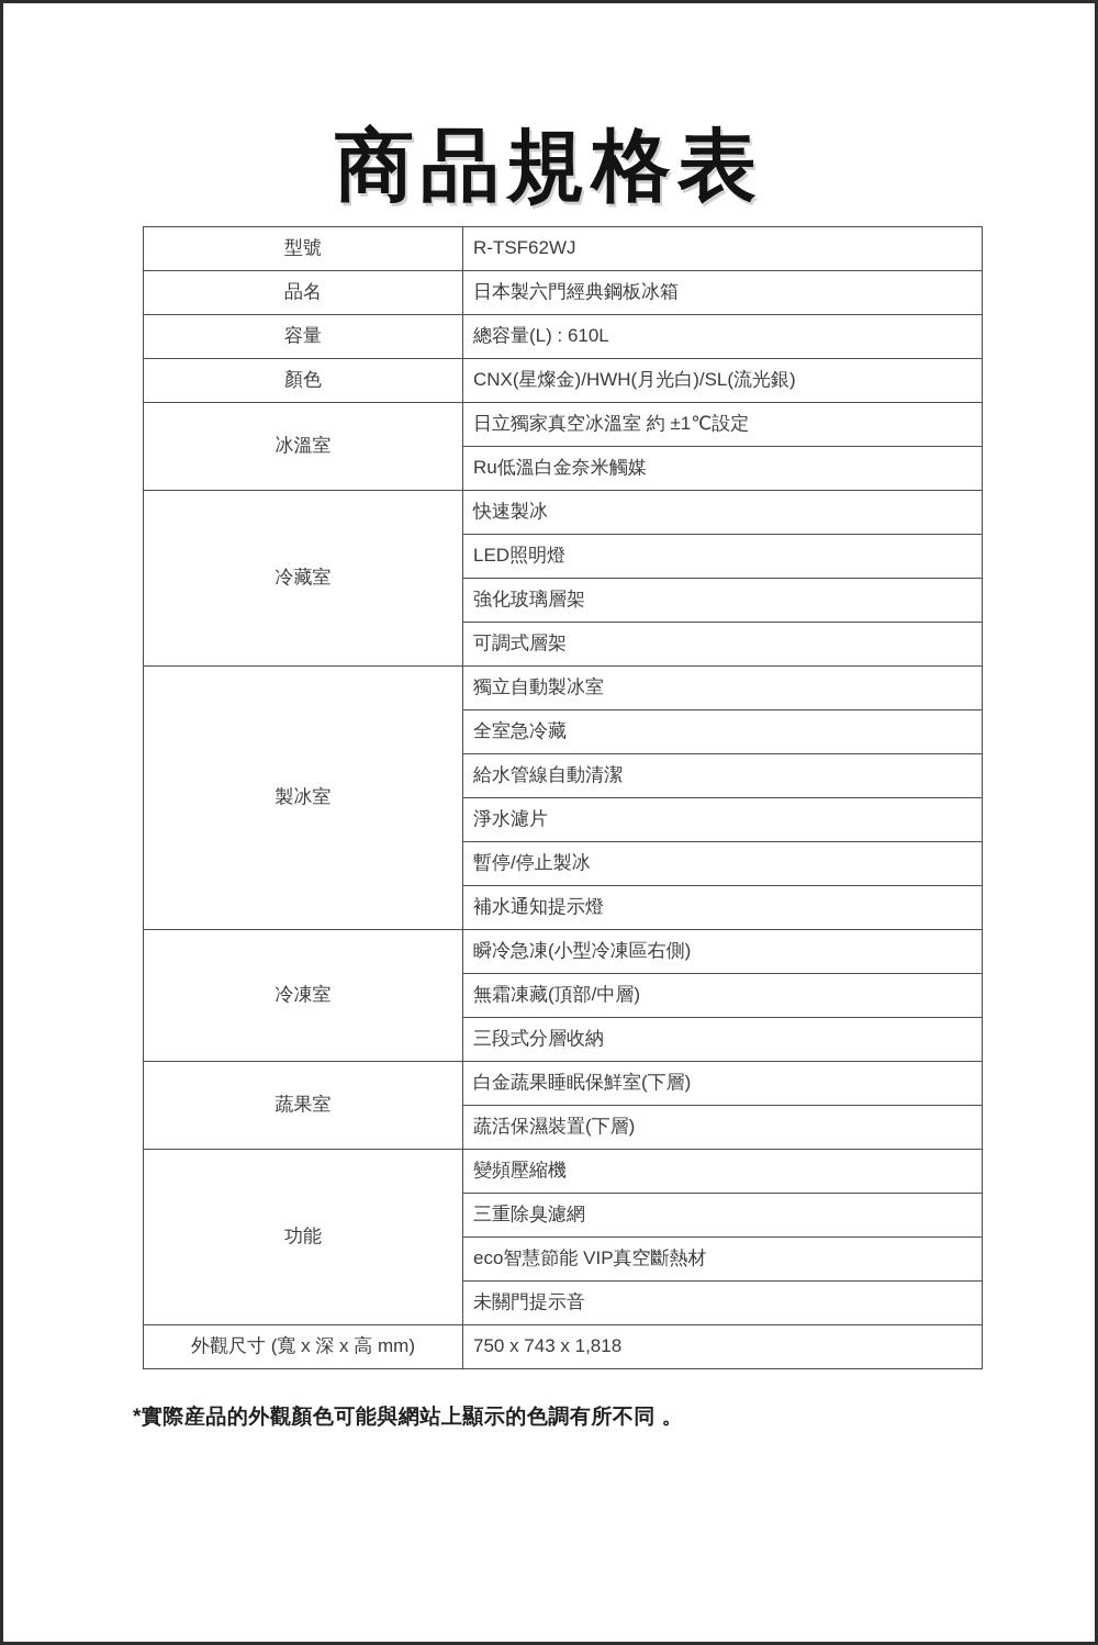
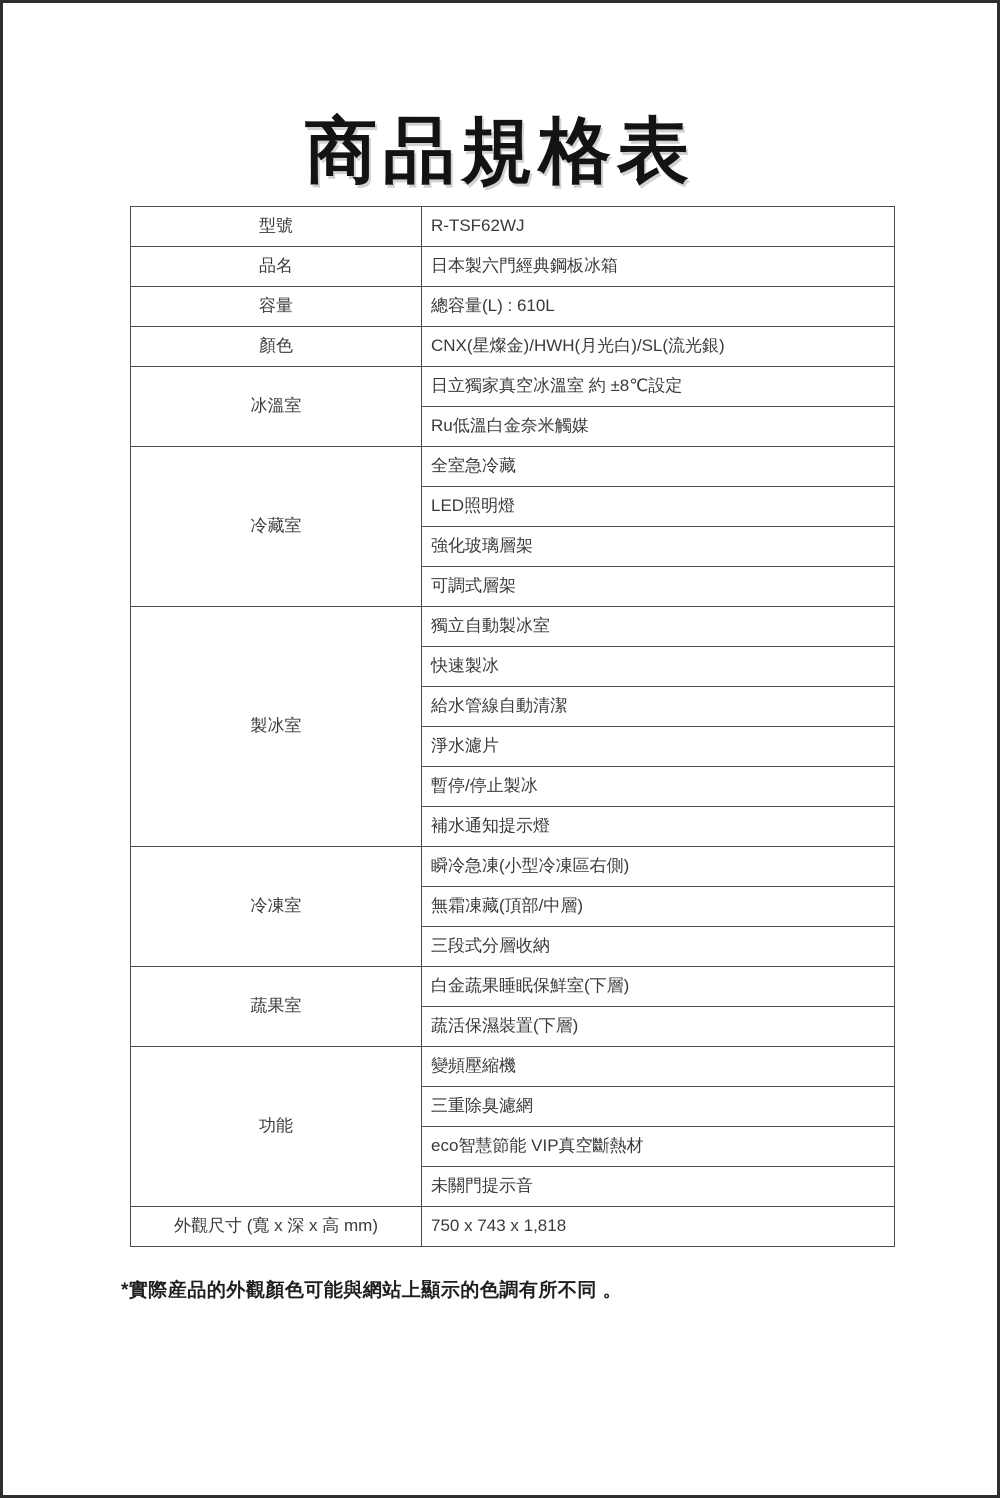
  商品規格表
  型號	R-TSF62WJ
  品名	日本製六門經典鋼板冰箱
  容量	總容量(L) : 610L
  顏色	CNX(星燦金)/HWH(月光白)/SL(流光銀)
- 冰溫室	日立獨家真空冰溫室 約 ±1℃設定
+ 冰溫室	日立獨家真空冰溫室 約 ±8℃設定
  Ru低溫白金奈米觸媒
- 冷藏室	快速製冰
+ 冷藏室	全室急冷藏
  LED照明燈
  強化玻璃層架
  可調式層架
  製冰室	獨立自動製冰室
- 全室急冷藏
+ 快速製冰
  給水管線自動清潔
  淨水濾片
  暫停/停止製冰
  補水通知提示燈
  冷凍室	瞬冷急凍(小型冷凍區右側)
  無霜凍藏(頂部/中層)
  三段式分層收納
  蔬果室	白金蔬果睡眠保鮮室(下層)
  蔬活保濕裝置(下層)
  功能	變頻壓縮機
  三重除臭濾網
  eco智慧節能 VIP真空斷熱材
  未關門提示音
  外觀尺寸 (寬 x 深 x 高 mm)	750 x 743 x 1,818
  *實際産品的外觀顏色可能與網站上顯示的色調有所不同 。
